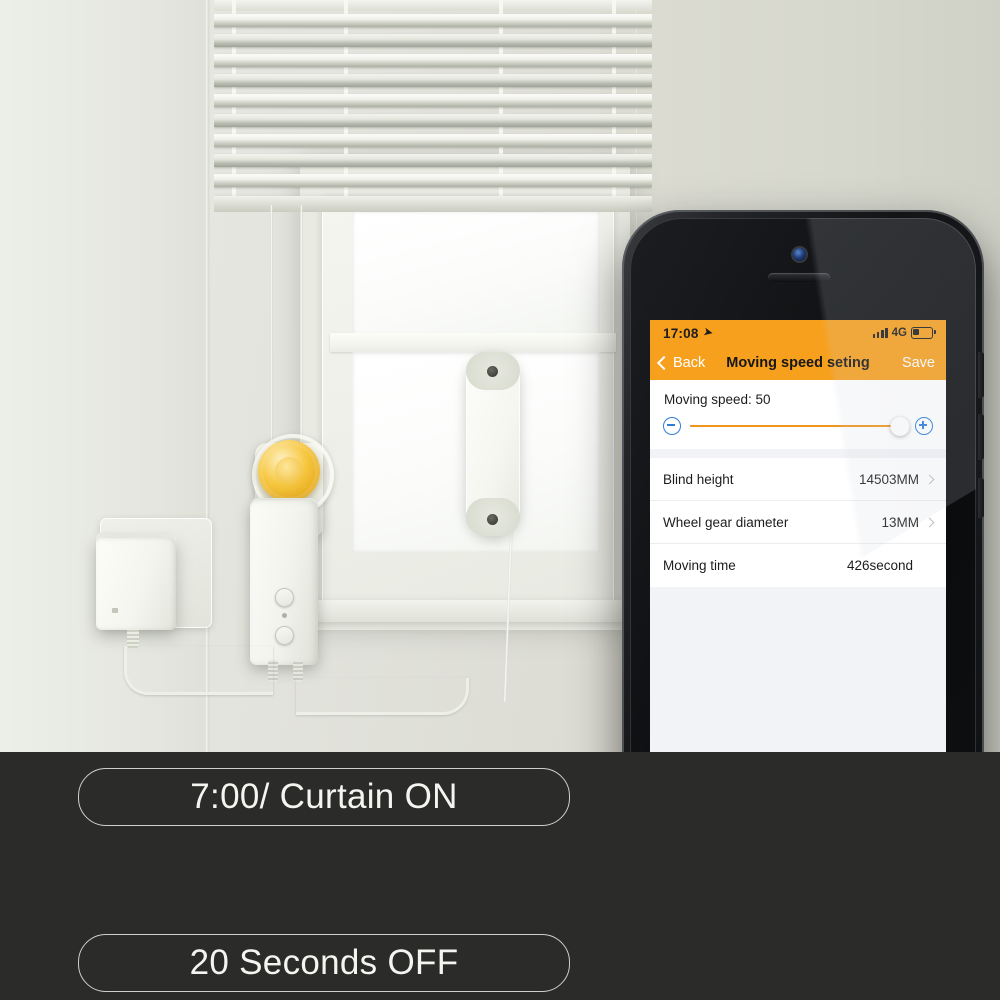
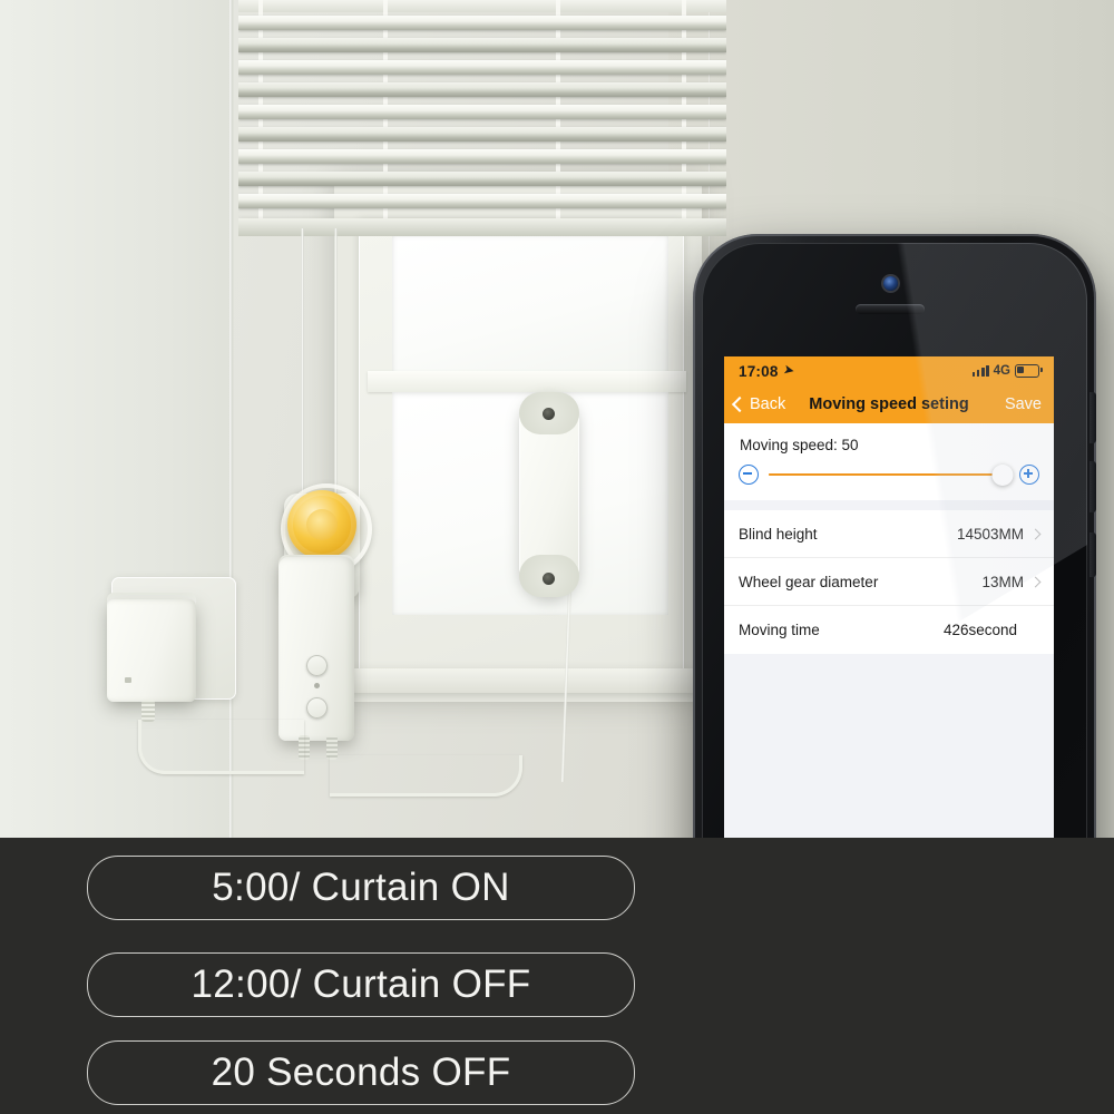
- 7:00/ Curtain ON
+ 5:00/ Curtain ON
+ 12:00/ Curtain OFF
  20 Seconds OFF
